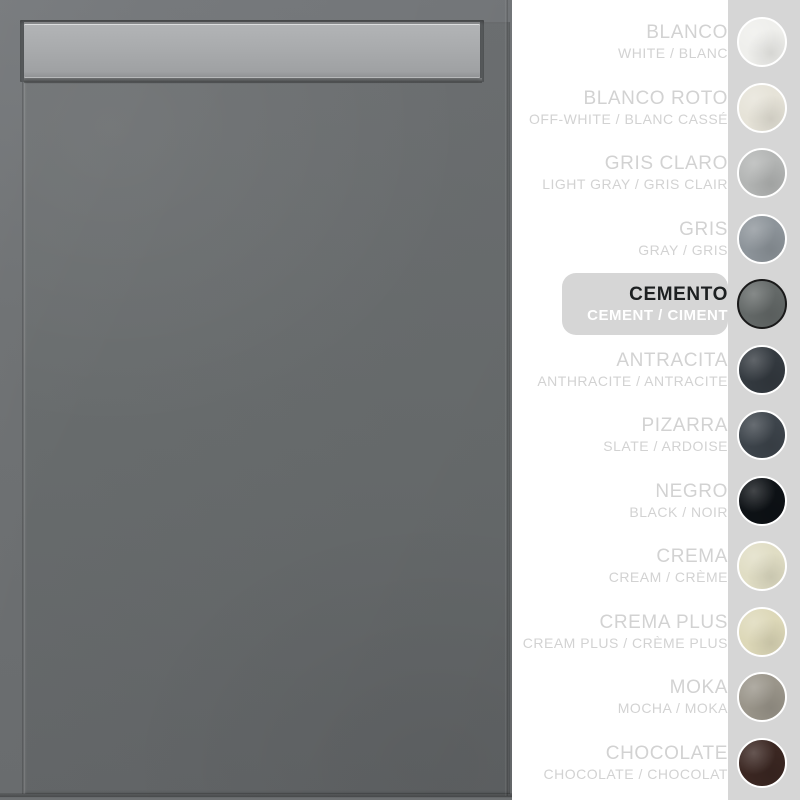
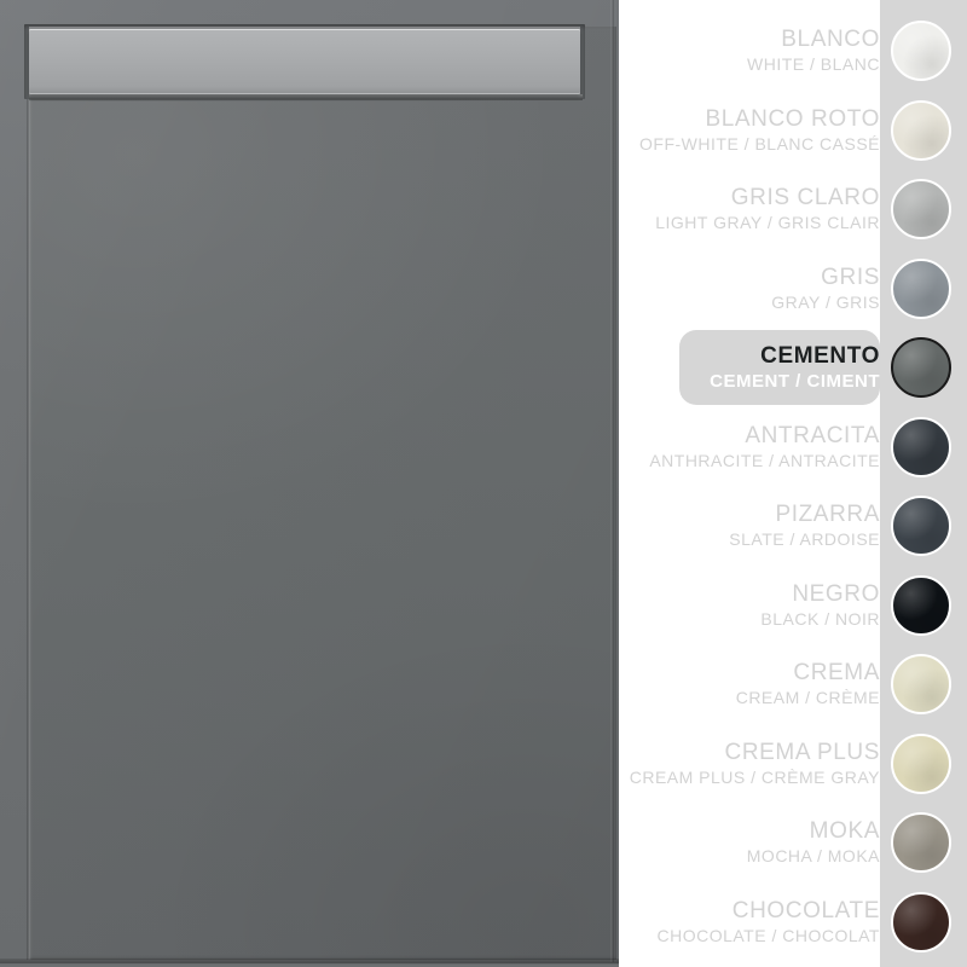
  BLANCO
  WHITE / BLANC
  BLANCO ROTO
  OFF-WHITE / BLANC CASSÉ
  GRIS CLARO
  LIGHT GRAY / GRIS CLAIR
  GRIS
  GRAY / GRIS
  CEMENTO
  CEMENT / CIMENT
  ANTRACITA
  ANTHRACITE / ANTRACITE
  PIZARRA
  SLATE / ARDOISE
  NEGRO
  BLACK / NOIR
  CREMA
  CREAM / CRÈME
  CREMA PLUS
- CREAM PLUS / CRÈME PLUS
+ CREAM PLUS / CRÈME GRAY
  MOKA
  MOCHA / MOKA
  CHOCOLATE
  CHOCOLATE / CHOCOLAT
